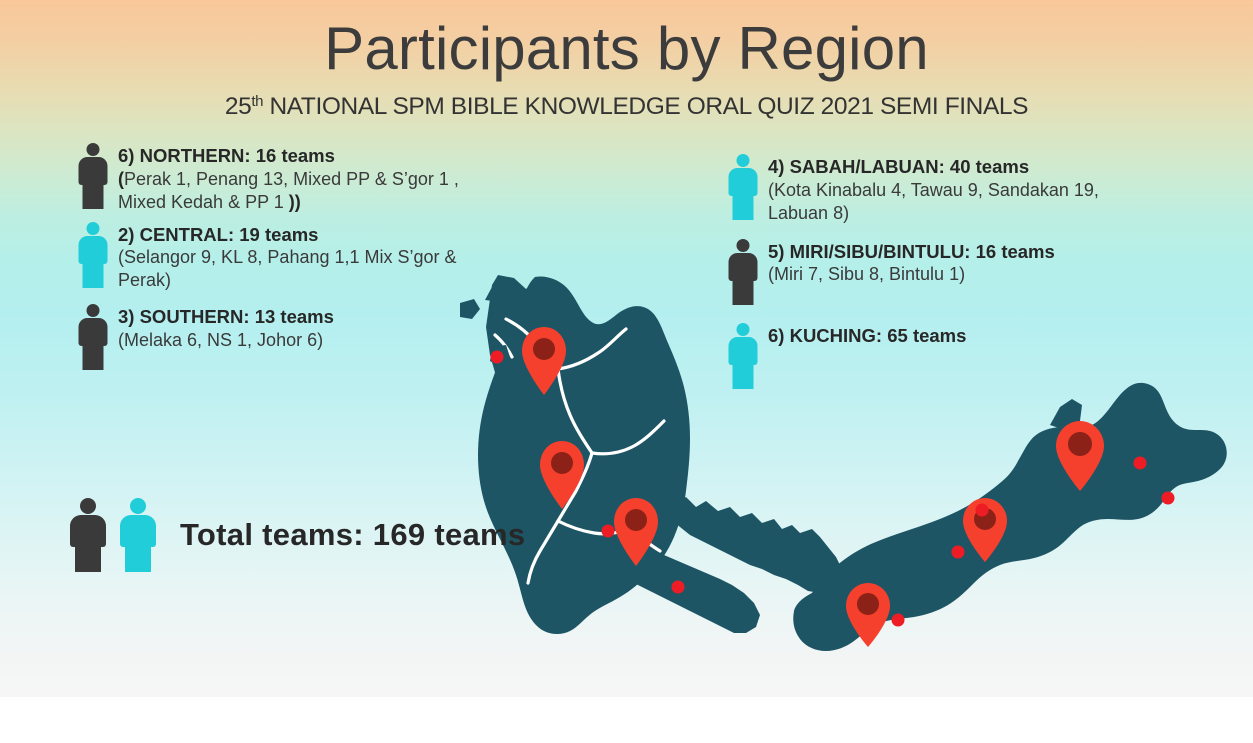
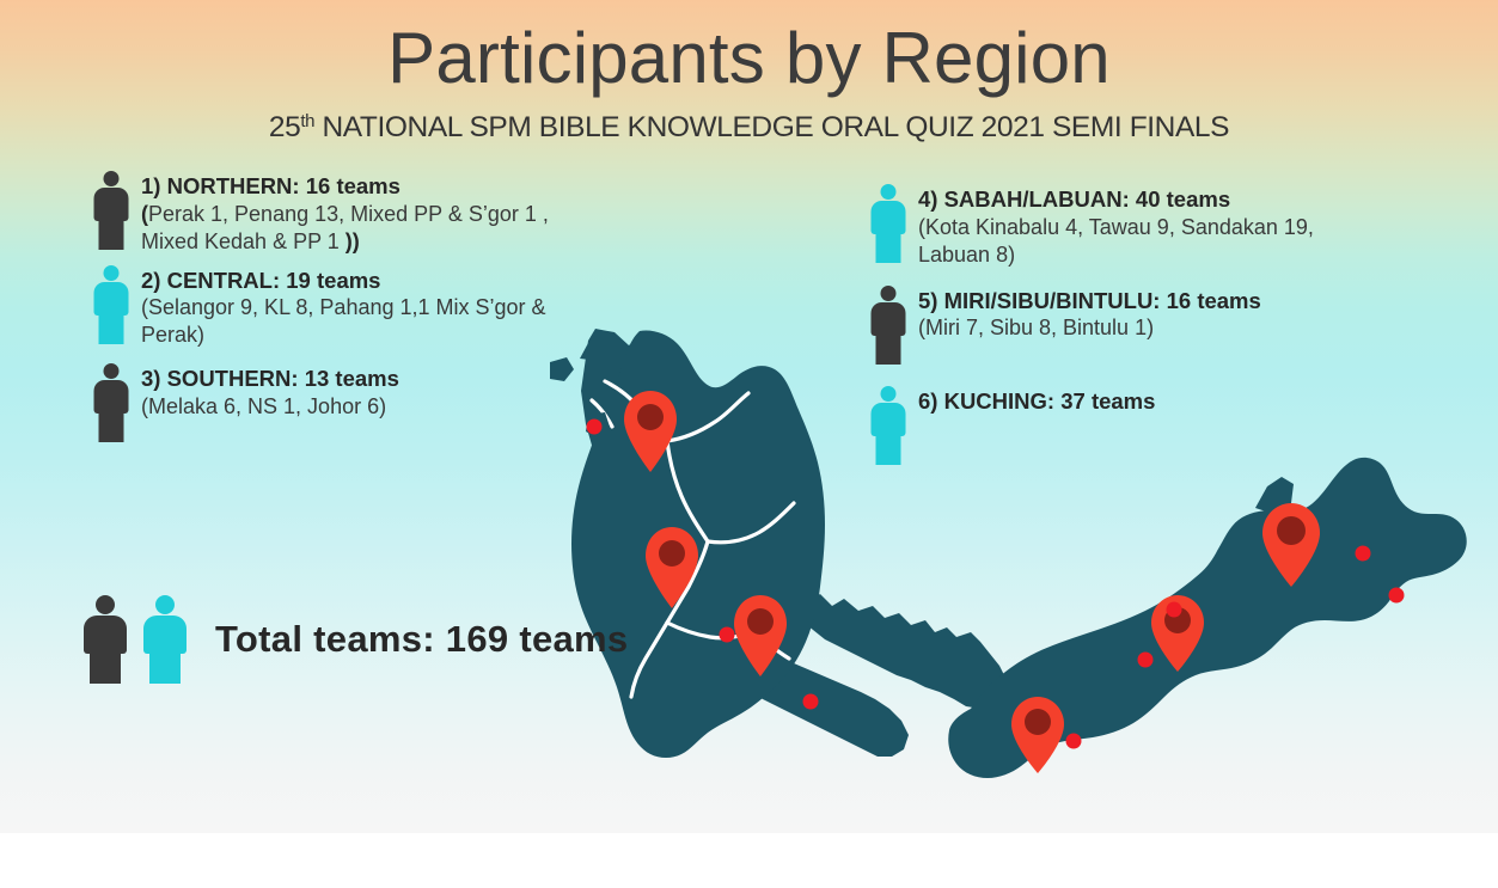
  Participants by Region
  25th NATIONAL SPM BIBLE KNOWLEDGE ORAL QUIZ 2021 SEMI FINALS
- 6) NORTHERN: 16 teams
+ 1) NORTHERN: 16 teams
  (Perak 1, Penang 13, Mixed PP & S’gor 1 ,
  Mixed Kedah & PP 1 ))
  2) CENTRAL: 19 teams
  (Selangor 9, KL 8, Pahang 1,1 Mix S’gor &
  Perak)
  3) SOUTHERN: 13 teams
  (Melaka 6, NS 1, Johor 6)
  4) SABAH/LABUAN: 40 teams
  (Kota Kinabalu 4, Tawau 9, Sandakan 19,
  Labuan 8)
  5) MIRI/SIBU/BINTULU: 16 teams
  (Miri 7, Sibu 8, Bintulu 1)
- 6) KUCHING: 65 teams
+ 6) KUCHING: 37 teams
  Total teams: 169 teams
